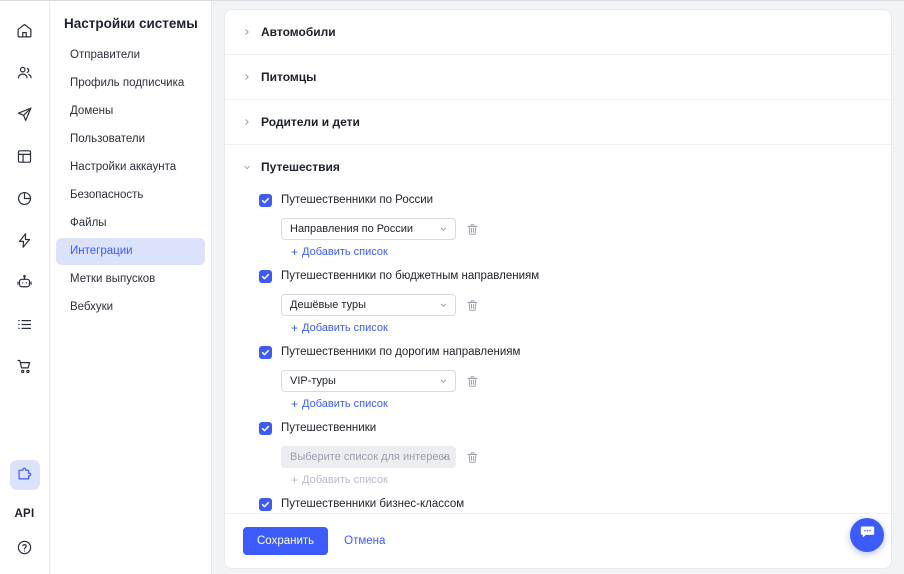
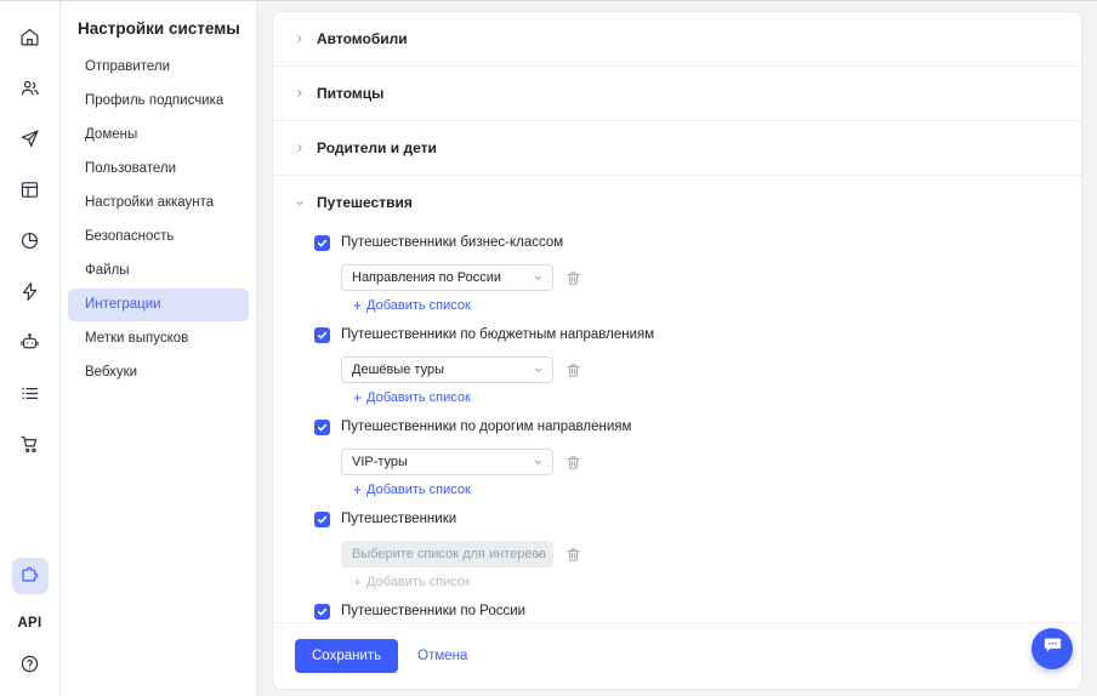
  API
  Настройки системы
  Отправители
  Профиль подписчика
  Домены
  Пользователи
  Настройки аккаунта
  Безопасность
  Файлы
  Интеграции
  Метки выпусков
  Вебхуки
  Автомобили
  Питомцы
  Родители и дети
  Путешествия
- Путешественники по России
+ Путешественники бизнес-классом
  Направления по России
  +
  Добавить список
  Путешественники по бюджетным направлениям
  Дешёвые туры
  +
  Добавить список
  Путешественники по дорогим направлениям
  VIP-туры
  +
  Добавить список
  Путешественники
  Выберите список для интереса
  +
  Добавить список
- Путешественники бизнес-классом
+ Путешественники по России
  Сохранить
  Отмена
